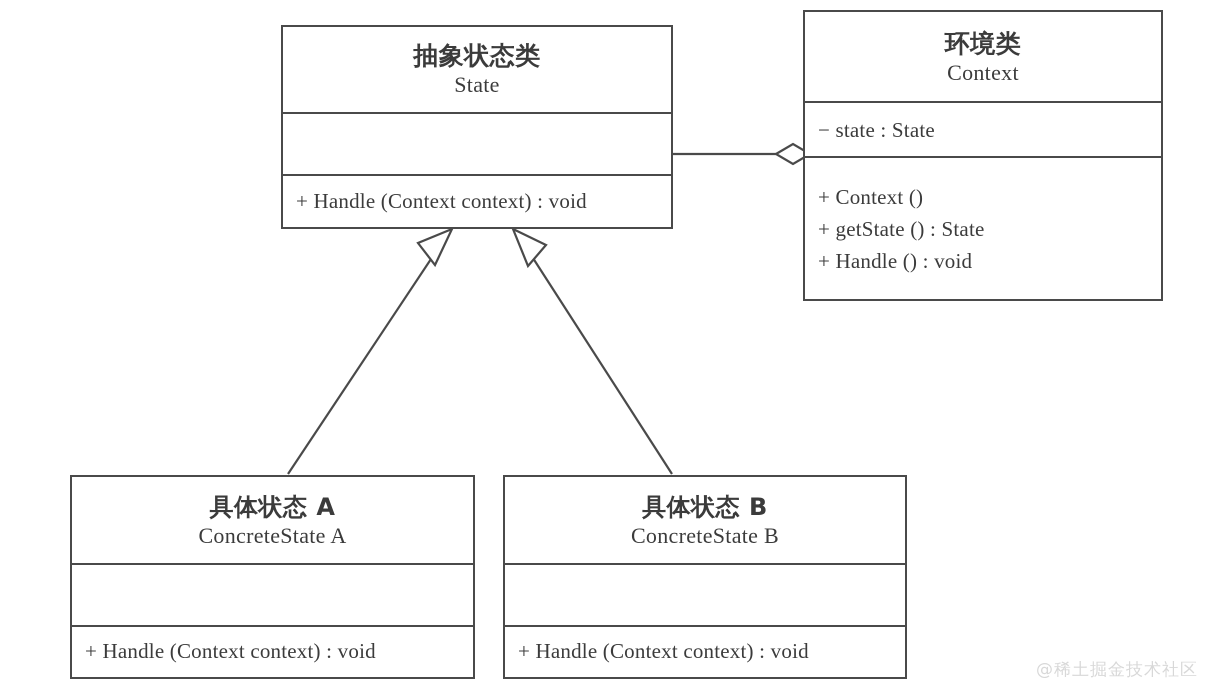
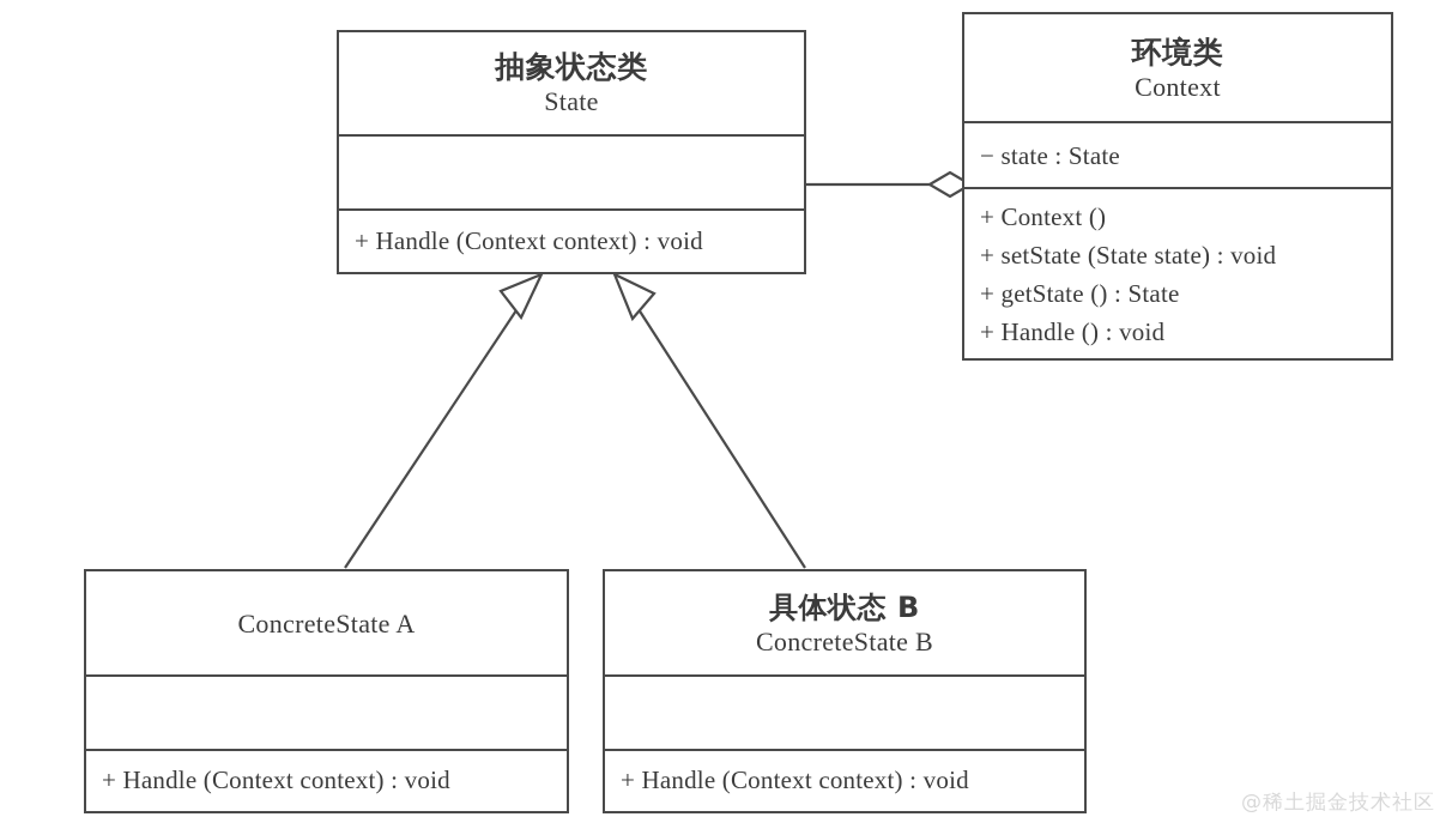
  抽象状态类
  State
  + Handle (Context context) : void
  环境类
  Context
  − state : State
  + Context ()
+ + setState (State state) : void
  + getState () : State
  + Handle () : void
- 具体状态 A
  ConcreteState A
  + Handle (Context context) : void
  具体状态 B
  ConcreteState B
  + Handle (Context context) : void
  @稀土掘金技术社区
